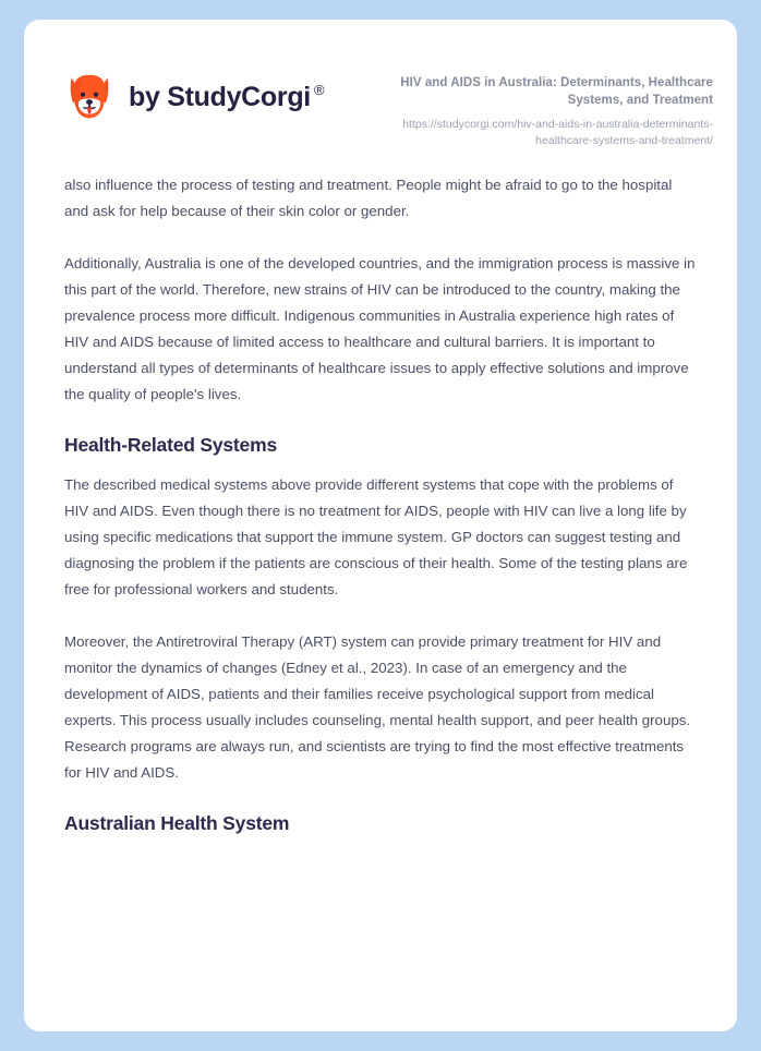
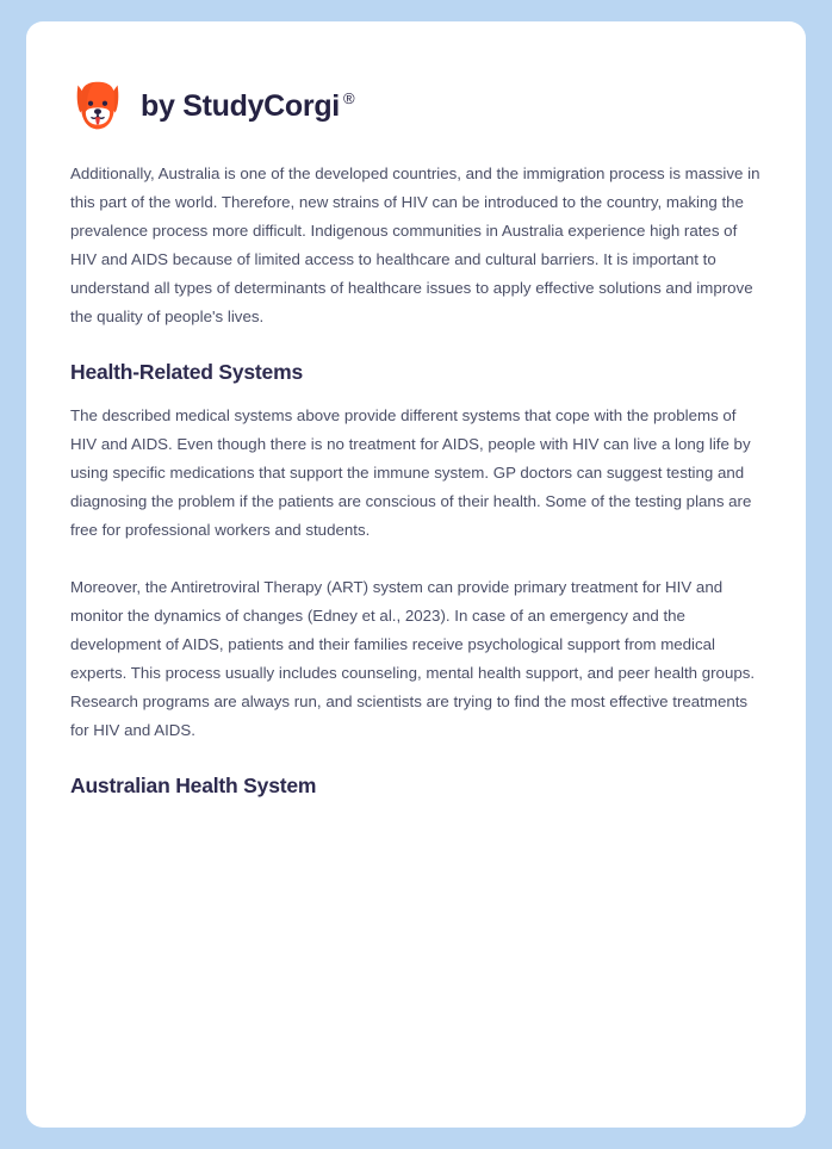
  by StudyCorgi ®
- HIV and AIDS in Australia: Determinants, Healthcare Systems, and Treatment
- https://studycorgi.com/hiv-and-aids-in-australia-determinants-healthcare-systems-and-treatment/
- also influence the process of testing and treatment. People might be afraid to go to the hospital and ask for help because of their skin color or gender.
  Additionally, Australia is one of the developed countries, and the immigration process is massive in this part of the world. Therefore, new strains of HIV can be introduced to the country, making the prevalence process more difficult. Indigenous communities in Australia experience high rates of HIV and AIDS because of limited access to healthcare and cultural barriers. It is important to understand all types of determinants of healthcare issues to apply effective solutions and improve the quality of people's lives.
  Health-Related Systems
  The described medical systems above provide different systems that cope with the problems of HIV and AIDS. Even though there is no treatment for AIDS, people with HIV can live a long life by using specific medications that support the immune system. GP doctors can suggest testing and diagnosing the problem if the patients are conscious of their health. Some of the testing plans are free for professional workers and students.
  Moreover, the Antiretroviral Therapy (ART) system can provide primary treatment for HIV and monitor the dynamics of changes (Edney et al., 2023). In case of an emergency and the development of AIDS, patients and their families receive psychological support from medical experts. This process usually includes counseling, mental health support, and peer health groups. Research programs are always run, and scientists are trying to find the most effective treatments for HIV and AIDS.
  Australian Health System
